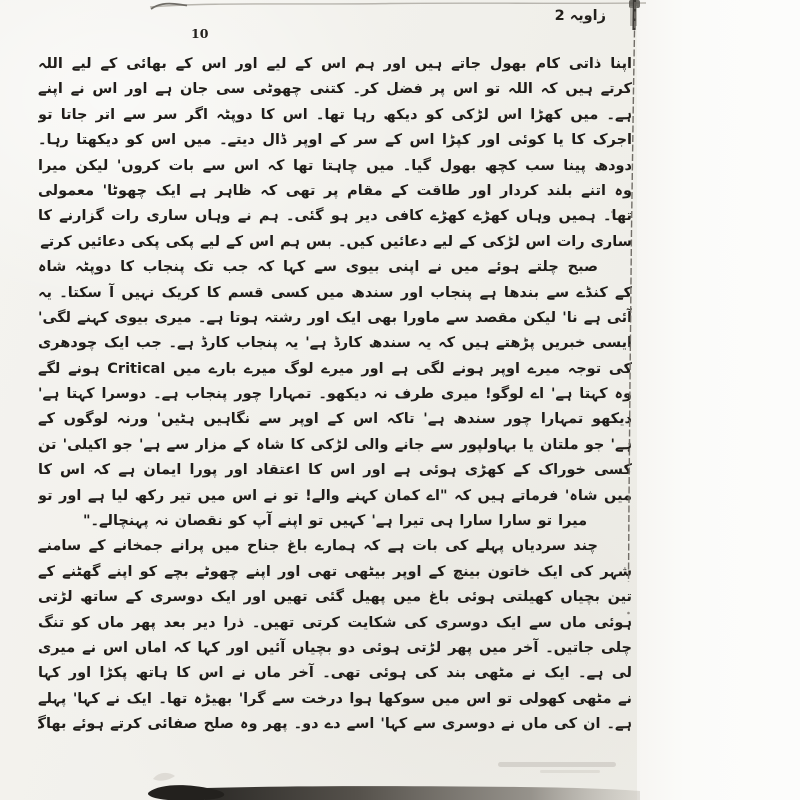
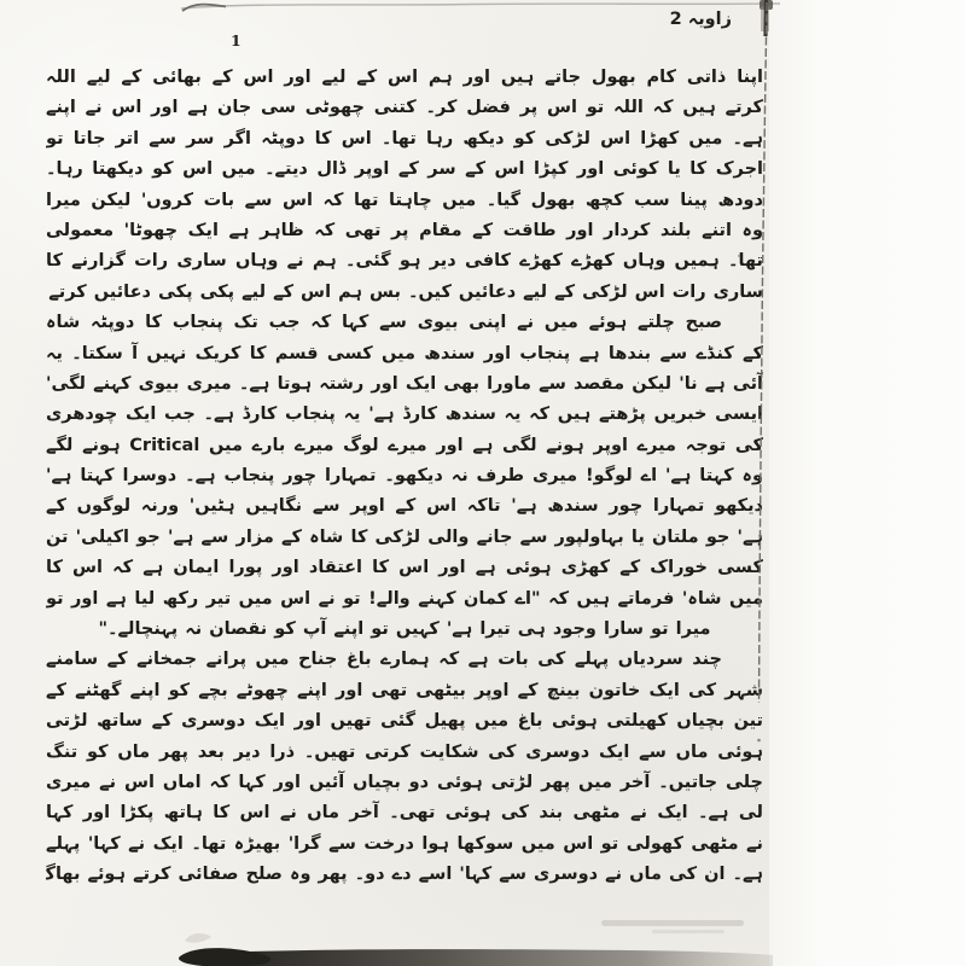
  زاویہ 2
- 10
+ 1
  اپنا ذاتی کام بھول جاتے ہیں اور ہم اس کے لیے اور اس کے بھائی کے لیے اللہ
  کرتے ہیں کہ اللہ تو اس پر فضل کر۔ کتنی چھوٹی سی جان ہے اور اس نے اپنے
  ہے۔ میں کھڑا اس لڑکی کو دیکھ رہا تھا۔ اس کا دوپٹہ اگر سر سے اتر جاتا تو
  وہ اتنے بلند کردار اور طاقت کے مقام پر تھی کہ ظاہر ہے ایک چھوٹا' معمولی
  تھا۔ ہمیں وہاں کھڑے کھڑے کافی دیر ہو گئی۔ ہم نے وہاں ساری رات گزارنے کا
  ساری رات اس لڑکی کے لیے دعائیں کیں۔ بس ہم اس کے لیے پکی پکی دعائیں کرتے
  صبح چلتے ہوئے میں نے اپنی بیوی سے کہا کہ جب تک پنجاب کا دوپٹہ شاہ
  کے کنڈے سے بندھا ہے پنجاب اور سندھ میں کسی قسم کا کریک نہیں آ سکتا۔ یہ
  آئی ہے نا' لیکن مقصد سے ماورا بھی ایک اور رشتہ ہوتا ہے۔ میری بیوی کہنے لگی'
  ایسی خبریں پڑھتے ہیں کہ یہ سندھ کارڈ ہے' یہ پنجاب کارڈ ہے۔ جب ایک چودھری
  کی توجہ میرے اوپر ہونے لگی ہے اور میرے لوگ میرے بارے میں Critical ہونے لگے
  وہ کہتا ہے' اے لوگو! میری طرف نہ دیکھو۔ تمہارا چور پنجاب ہے۔ دوسرا کہتا ہے'
  دیکھو تمہارا چور سندھ ہے' تاکہ اس کے اوپر سے نگاہیں ہٹیں' ورنہ لوگوں کے
  ہے' جو ملتان یا بہاولپور سے جانے والی لڑکی کا شاہ کے مزار سے ہے' جو اکیلی' تن
  کسی خوراک کے کھڑی ہوئی ہے اور اس کا اعتقاد اور پورا ایمان ہے کہ اس کا
  میں شاہ' فرماتے ہیں کہ "اے کمان کہنے والے! تو نے اس میں تیر رکھ لیا ہے اور تو
- میرا تو سارا سارا ہی تیرا ہے' کہیں تو اپنے آپ کو نقصان نہ پہنچالے۔"
+ میرا تو سارا وجود ہی تیرا ہے' کہیں تو اپنے آپ کو نقصان نہ پہنچالے۔"
  چند سردیاں پہلے کی بات ہے کہ ہمارے باغ جناح میں پرانے جمخانے کے سامنے
  شہر کی ایک خاتون بینچ کے اوپر بیٹھی تھی اور اپنے چھوٹے بچے کو اپنے گھٹنے کے
  تین بچیاں کھیلتی ہوئی باغ میں پھیل گئی تھیں اور ایک دوسری کے ساتھ لڑتی
  ہوئی ماں سے ایک دوسری کی شکایت کرتی تھیں۔ ذرا دیر بعد پھر ماں کو تنگ
  چلی جاتیں۔ آخر میں پھر لڑتی ہوئی دو بچیاں آئیں اور کہا کہ اماں اس نے میری
  لی ہے۔ ایک نے مٹھی بند کی ہوئی تھی۔ آخر ماں نے اس کا ہاتھ پکڑا اور کہا
  نے مٹھی کھولی تو اس میں سوکھا ہوا درخت سے گرا' بھیڑہ تھا۔ ایک نے کہا' پہلے
  ہے۔ ان کی ماں نے دوسری سے کہا' اسے دے دو۔ پھر وہ صلح صفائی کرتے ہوئے بھاگ
